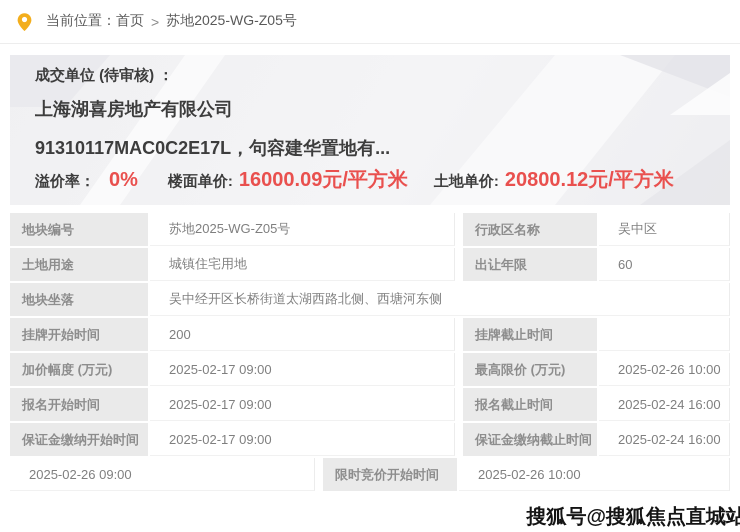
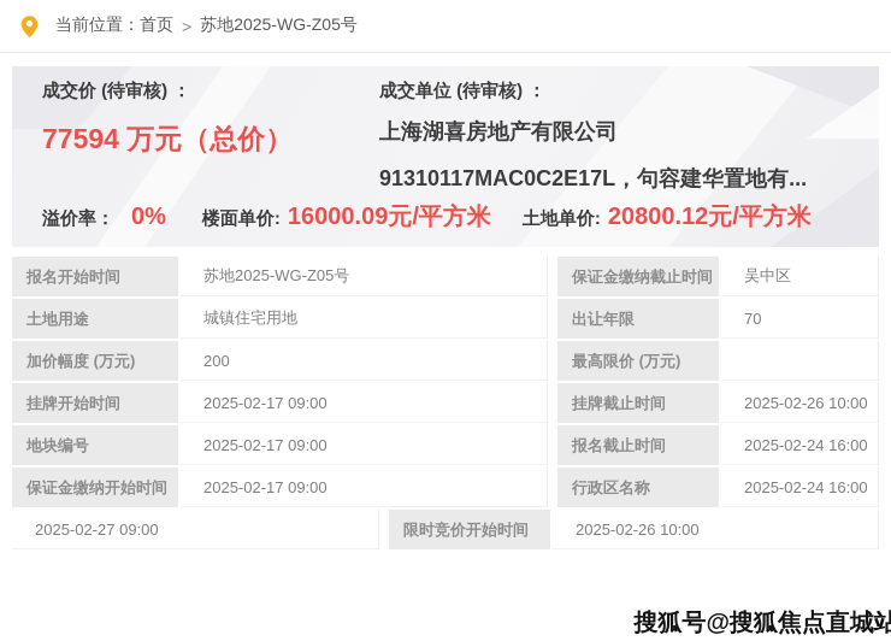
  当前位置：
  首页
  >
  苏地2025-WG-Z05号
+ 成交价 (待审核) ：
+ 77594 万元（总价）
  成交单位 (待审核) ：
  上海湖喜房地产有限公司
  91310117MAC0C2E17L，句容建华置地有...
  溢价率：
  0%
  楼面单价:
  16000.09元/平方米
  土地单价:
  20800.12元/平方米
- 地块编号
+ 报名开始时间
  苏地2025-WG-Z05号
- 行政区名称
+ 保证金缴纳截止时间
  吴中区
  土地用途
  城镇住宅用地
  出让年限
- 60
+ 70
- 地块坐落
- 吴中经开区长桥街道太湖西路北侧、西塘河东侧
- 挂牌开始时间
+ 加价幅度 (万元)
  200
- 挂牌截止时间
+ 最高限价 (万元)
- 加价幅度 (万元)
+ 挂牌开始时间
  2025-02-17 09:00
- 最高限价 (万元)
+ 挂牌截止时间
  2025-02-26 10:00
- 报名开始时间
+ 地块编号
  2025-02-17 09:00
  报名截止时间
  2025-02-24 16:00
  保证金缴纳开始时间
  2025-02-17 09:00
- 保证金缴纳截止时间
+ 行政区名称
  2025-02-24 16:00
- 2025-02-26 09:00
+ 2025-02-27 09:00
  限时竞价开始时间
  2025-02-26 10:00
  搜狐号@搜狐焦点直城站
